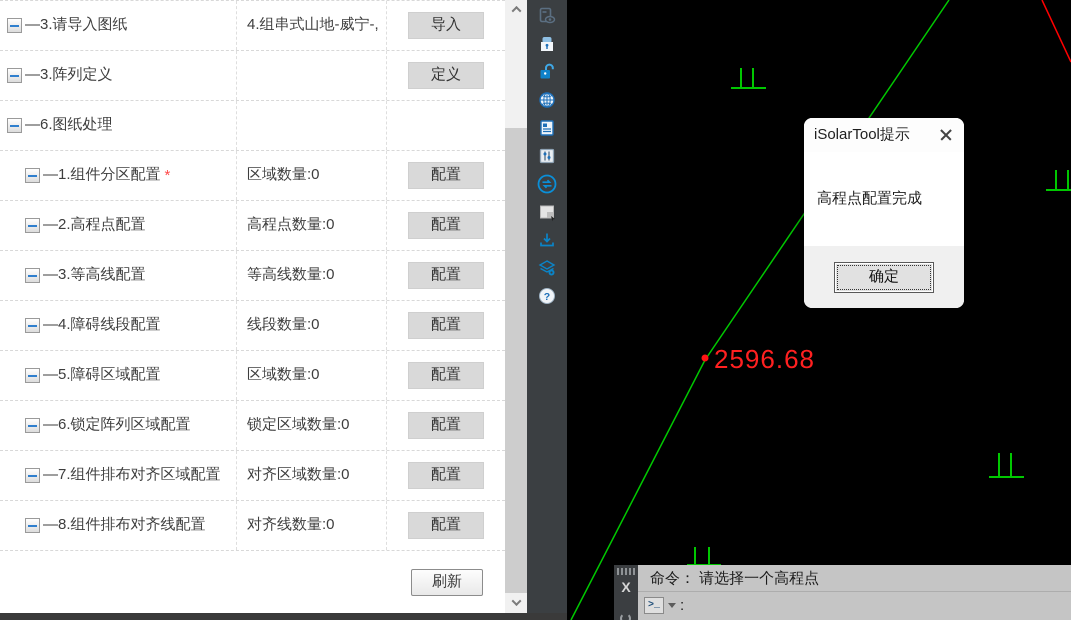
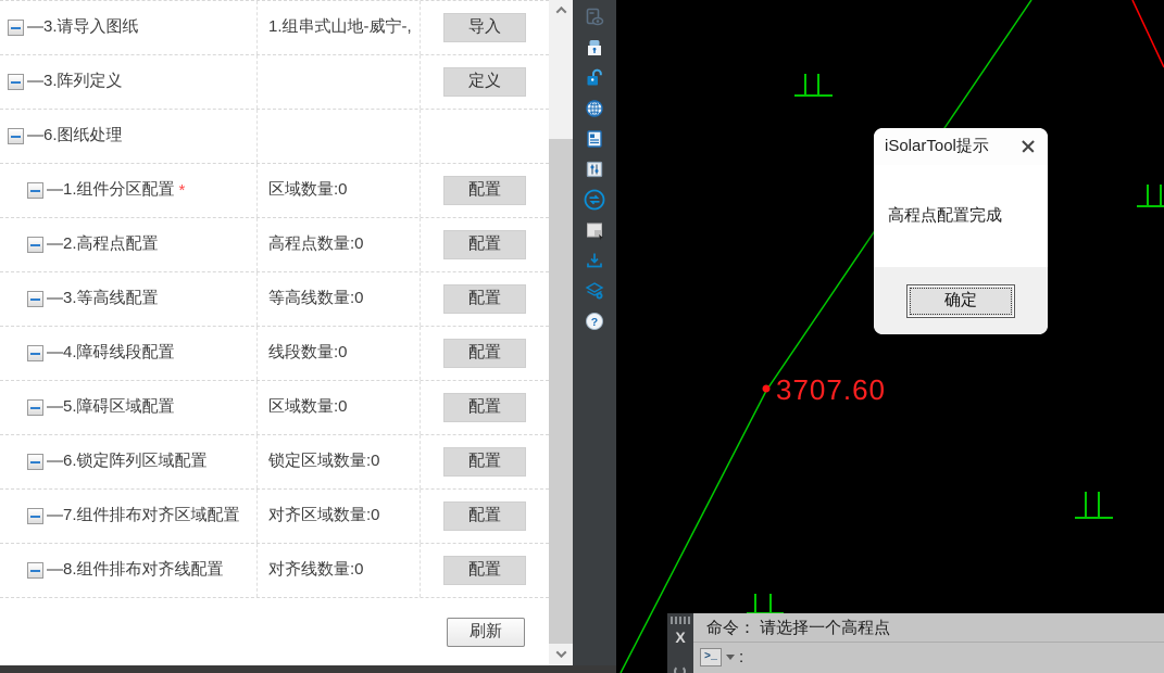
  —3.请导入图纸
- 4.组串式山地-威宁-,
+ 1.组串式山地-威宁-,
  导入
  —3.阵列定义
  定义
  —6.图纸处理
  —1.组件分区配置
  *
  区域数量:0
  配置
  —2.高程点配置
  高程点数量:0
  配置
  —3.等高线配置
  等高线数量:0
  配置
  —4.障碍线段配置
  线段数量:0
  配置
  —5.障碍区域配置
  区域数量:0
  配置
  —6.锁定阵列区域配置
  锁定区域数量:0
  配置
  —7.组件排布对齐区域配置
  对齐区域数量:0
  配置
  —8.组件排布对齐线配置
  对齐线数量:0
  配置
  刷新
  ?
- 2596.68
+ 3707.60
  iSolarTool提示
  高程点配置完成
  确定
  X
  命令： 请选择一个高程点
  >_
  :
